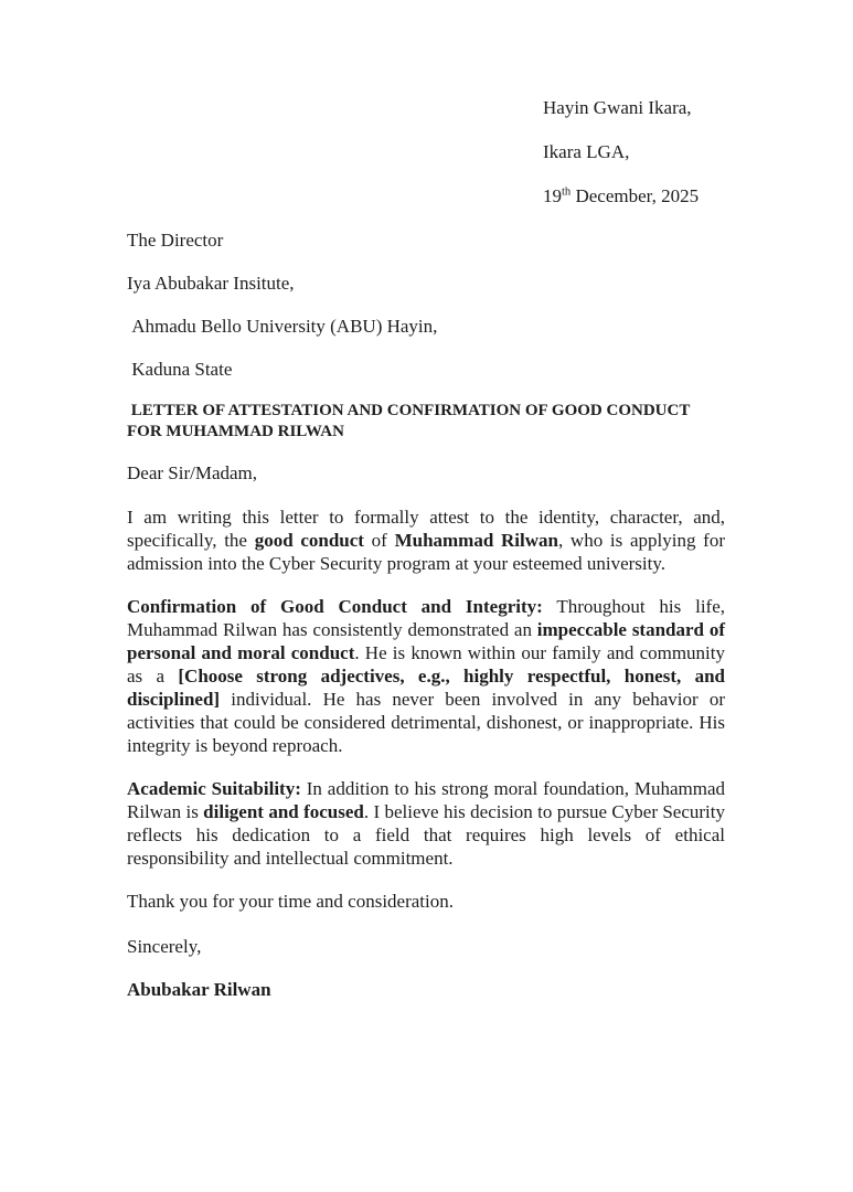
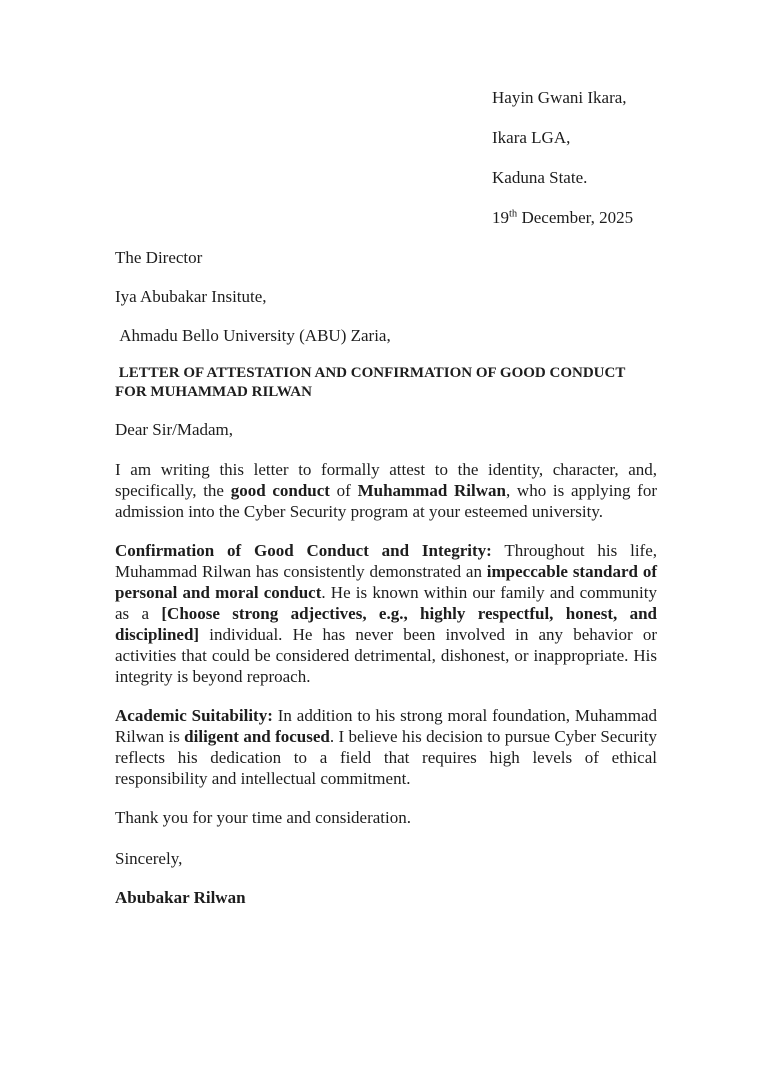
  Hayin Gwani Ikara,
  Ikara LGA,
+ Kaduna State.
  19th December, 2025
  The Director
  Iya Abubakar Insitute,
- Ahmadu Bello University (ABU) Hayin,
+ Ahmadu Bello University (ABU) Zaria,
- Kaduna State
  LETTER OF ATTESTATION AND CONFIRMATION OF GOOD CONDUCT
  FOR MUHAMMAD RILWAN
  Dear Sir/Madam,
  I am writing this letter to formally attest to the identity, character, and, specifically, the good conduct of Muhammad Rilwan, who is applying for admission into the Cyber Security program at your esteemed university.
  Confirmation of Good Conduct and Integrity: Throughout his life, Muhammad Rilwan has consistently demonstrated an impeccable standard of personal and moral conduct. He is known within our family and community as a [Choose strong adjectives, e.g., highly respectful, honest, and disciplined] individual. He has never been involved in any behavior or activities that could be considered detrimental, dishonest, or inappropriate. His integrity is beyond reproach.
  Academic Suitability: In addition to his strong moral foundation, Muhammad Rilwan is diligent and focused. I believe his decision to pursue Cyber Security reflects his dedication to a field that requires high levels of ethical responsibility and intellectual commitment.
  Thank you for your time and consideration.
  Sincerely,
  Abubakar Rilwan
